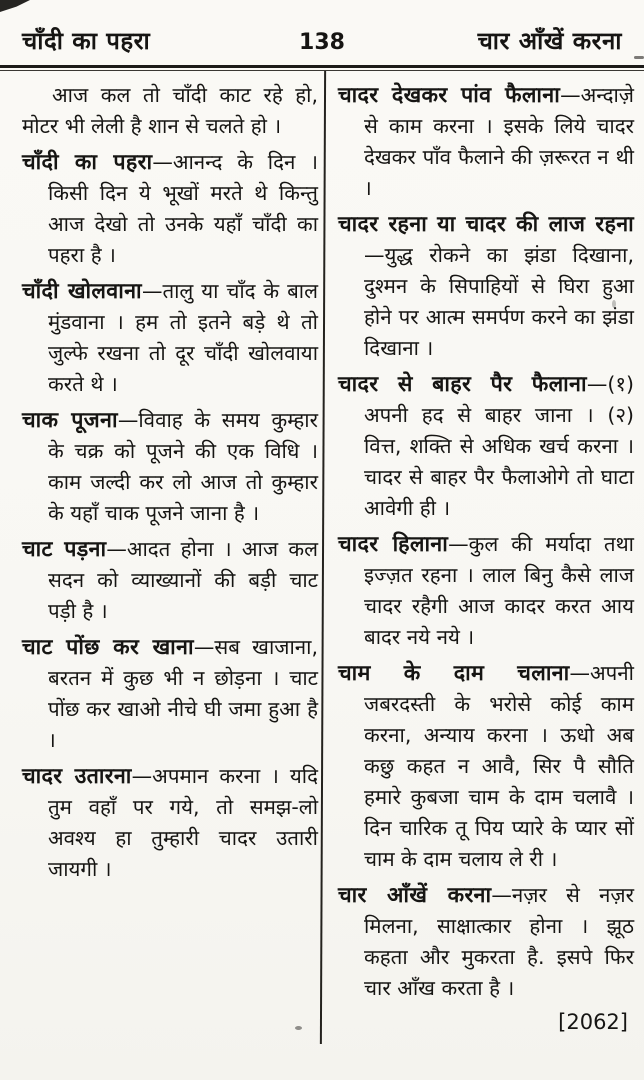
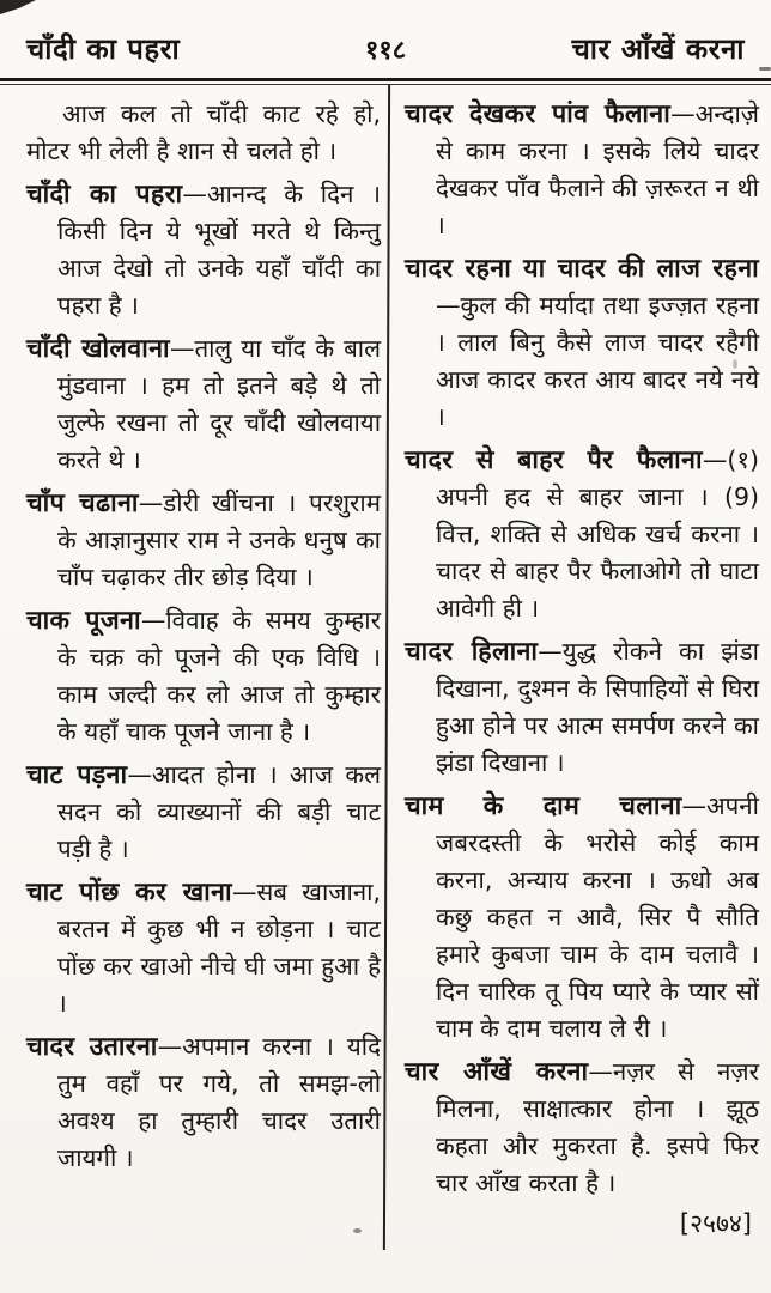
  चाँदी का पहरा
- 138
+ ११८
  चार आँखें करना
  आज कल तो चाँदी काट रहे हो, मोटर भी लेली है शान से चलते हो ।
  चाँदी का पहरा—आनन्द के दिन । किसी दिन ये भूखों मरते थे किन्तु आज देखो तो उनके यहाँ चाँदी का पहरा है ।
  चाँदी खोलवाना—तालु या चाँद के बाल मुंडवाना । हम तो इतने बड़े थे तो जुल्फे रखना तो दूर चाँदी खोलवाया करते थे ।
+ चाँप चढाना—डोरी खींचना । परशुराम के आज्ञानुसार राम ने उनके धनुष का चाँप चढ़ाकर तीर छोड़ दिया ।
  चाक पूजना—विवाह के समय कुम्हार के चक्र को पूजने की एक विधि । काम जल्दी कर लो आज तो कुम्हार के यहाँ चाक पूजने जाना है ।
  चाट पड़ना—आदत होना । आज कल सदन को व्याख्यानों की बड़ी चाट पड़ी है ।
  चाट पोंछ कर खाना—सब खाजाना, बरतन में कुछ भी न छोड़ना । चाट पोंछ कर खाओ नीचे घी जमा हुआ है ।
  चादर उतारना—अपमान करना । यदि तुम वहाँ पर गये, तो समझ-लो अवश्य हा तुम्हारी चादर उतारी जायगी ।
  चादर देखकर पांव फैलाना—अन्दाज़े से काम करना । इसके लिये चादर देखकर पाँव फैलाने की ज़रूरत न थी ।
- चादर रहना या चादर की लाज रहना—युद्ध रोकने का झंडा दिखाना, दुश्मन के सिपाहियों से घिरा हुआ होने पर आत्म समर्पण करने का झंडा दिखाना ।
+ चादर रहना या चादर की लाज रहना—कुल की मर्यादा तथा इज्ज़त रहना । लाल बिनु कैसे लाज चादर रहैगी आज कादर करत आय बादर नये नये ।
- चादर से बाहर पैर फैलाना—(१) अपनी हद से बाहर जाना । (२) वित्त, शक्ति से अधिक खर्च करना । चादर से बाहर पैर फैलाओगे तो घाटा आवेगी ही ।
+ चादर से बाहर पैर फैलाना—(१) अपनी हद से बाहर जाना । (9) वित्त, शक्ति से अधिक खर्च करना । चादर से बाहर पैर फैलाओगे तो घाटा आवेगी ही ।
- चादर हिलाना—कुल की मर्यादा तथा इज्ज़त रहना । लाल बिनु कैसे लाज चादर रहैगी आज कादर करत आय बादर नये नये ।
+ चादर हिलाना—युद्ध रोकने का झंडा दिखाना, दुश्मन के सिपाहियों से घिरा हुआ होने पर आत्म समर्पण करने का झंडा दिखाना ।
  चाम के दाम चलाना—अपनी जबरदस्ती के भरोसे कोई काम करना, अन्याय करना । ऊधो अब कछु कहत न आवै, सिर पै सौति हमारे कुबजा चाम के दाम चलावै । दिन चारिक तू पिय प्यारे के प्यार सों चाम के दाम चलाय ले री ।
  चार आँखें करना—नज़र से नज़र मिलना, साक्षात्कार होना । झूठ कहता और मुकरता है. इसपे फिर चार आँख करता है ।
- [2062]
+ [२५७४]
